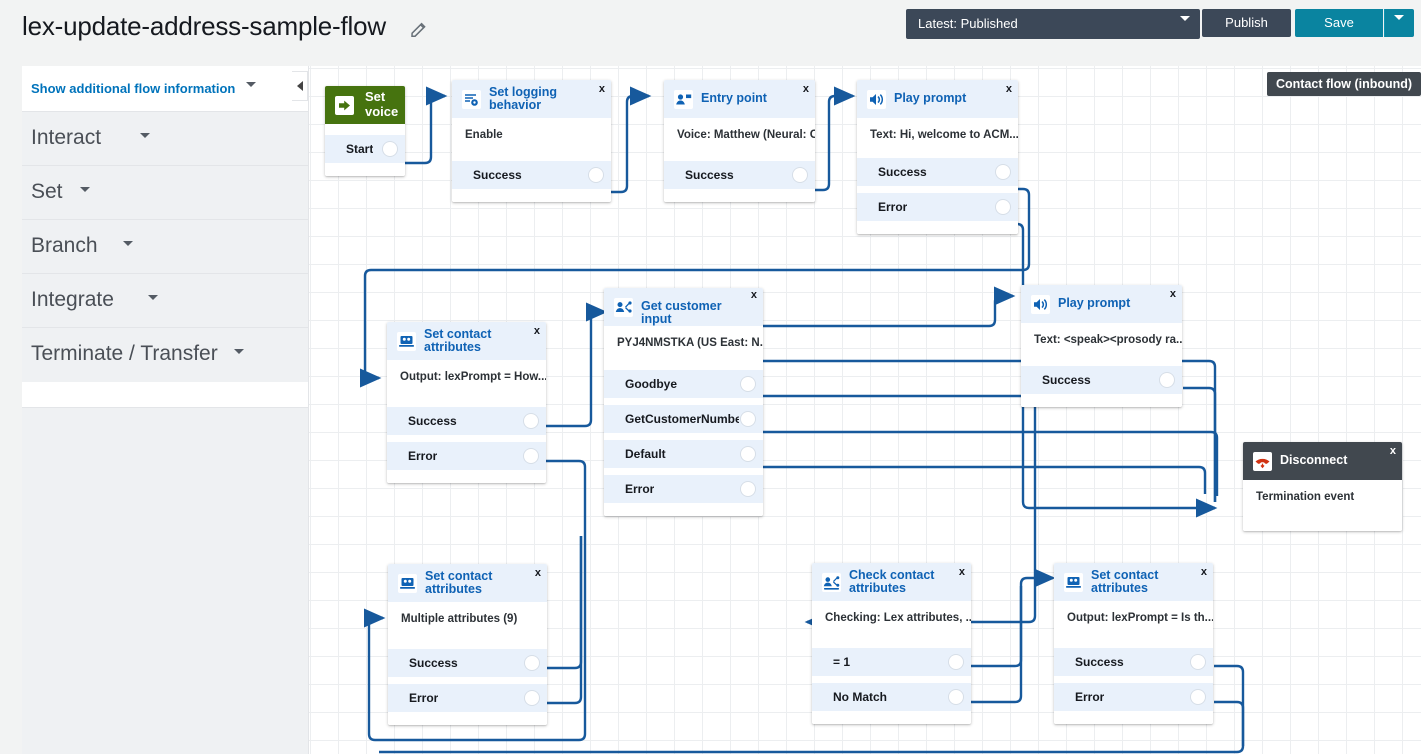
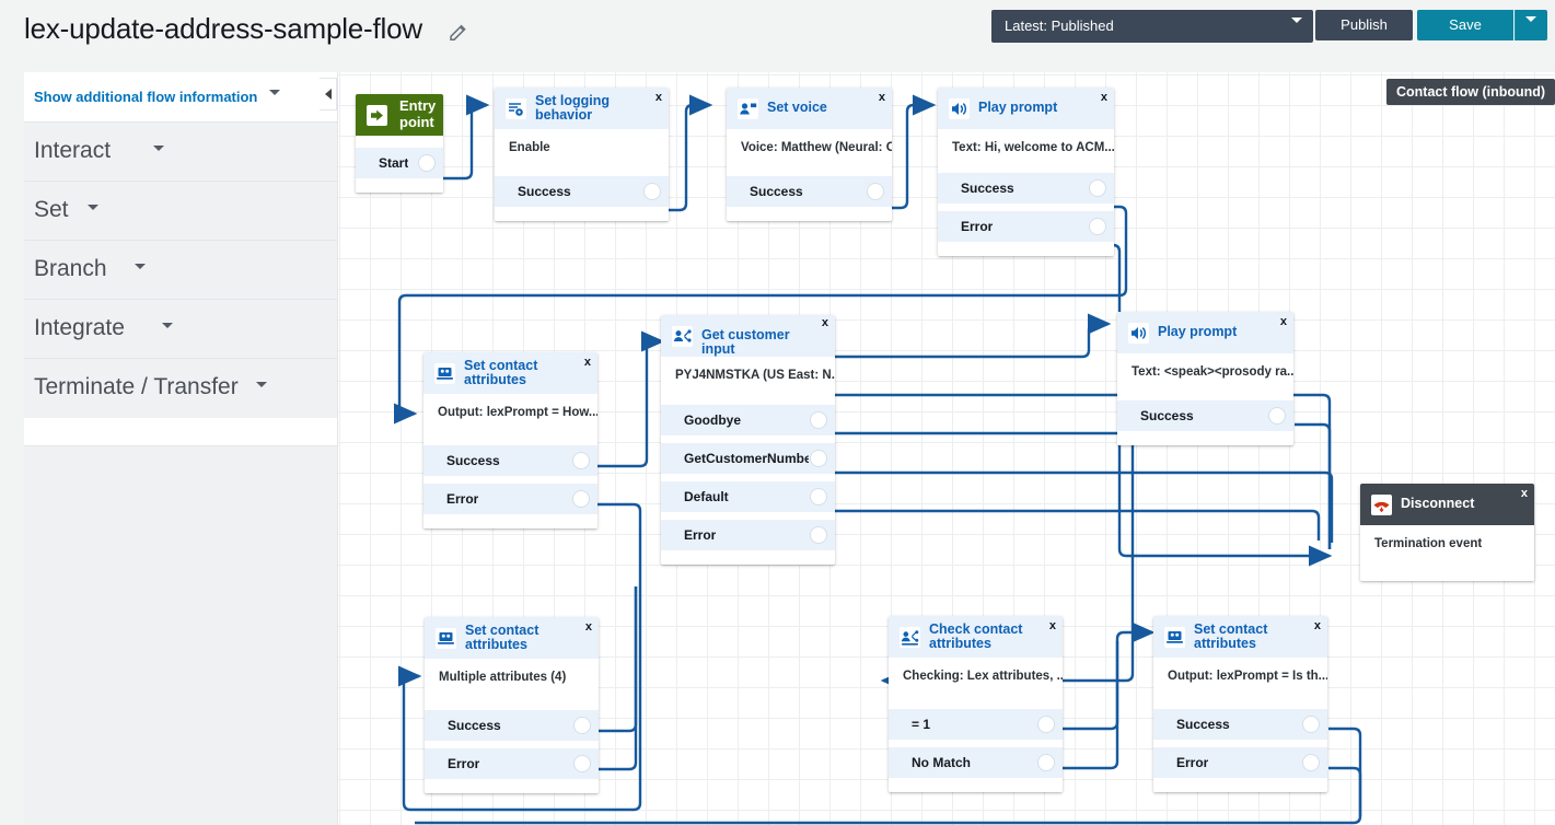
  lex-update-address-sample-flow
  Latest: Published
  Publish
  Save
  Show additional flow information
  Interact
  Set
  Branch
  Integrate
  Terminate / Transfer
- Set voice
+ Entry point
  Start
  Set logging behavior
  x
  Enable
  Success
- Entry point
+ Set voice
  x
  Voice: Matthew (Neural: C
  Success
  Play prompt
  x
  Text: Hi, welcome to ACM...
  Success
  Error
  Set contact attributes
  x
  Output: lexPrompt = How...
  Success
  Error
  Get customer input
  x
  PYJ4NMSTKA (US East: N.
  Goodbye
  GetCustomerNumbe
  Default
  Error
  Play prompt
  x
  Text: <speak><prosody ra..
  Success
  Disconnect
  x
  Termination event
  Set contact attributes
  x
- Multiple attributes (9)
+ Multiple attributes (4)
  Success
  Error
  Check contact attributes
  x
  Checking: Lex attributes, ..
  = 1
  No Match
  Set contact attributes
  x
  Output: lexPrompt = Is th...
  Success
  Error
  Contact flow (inbound)
